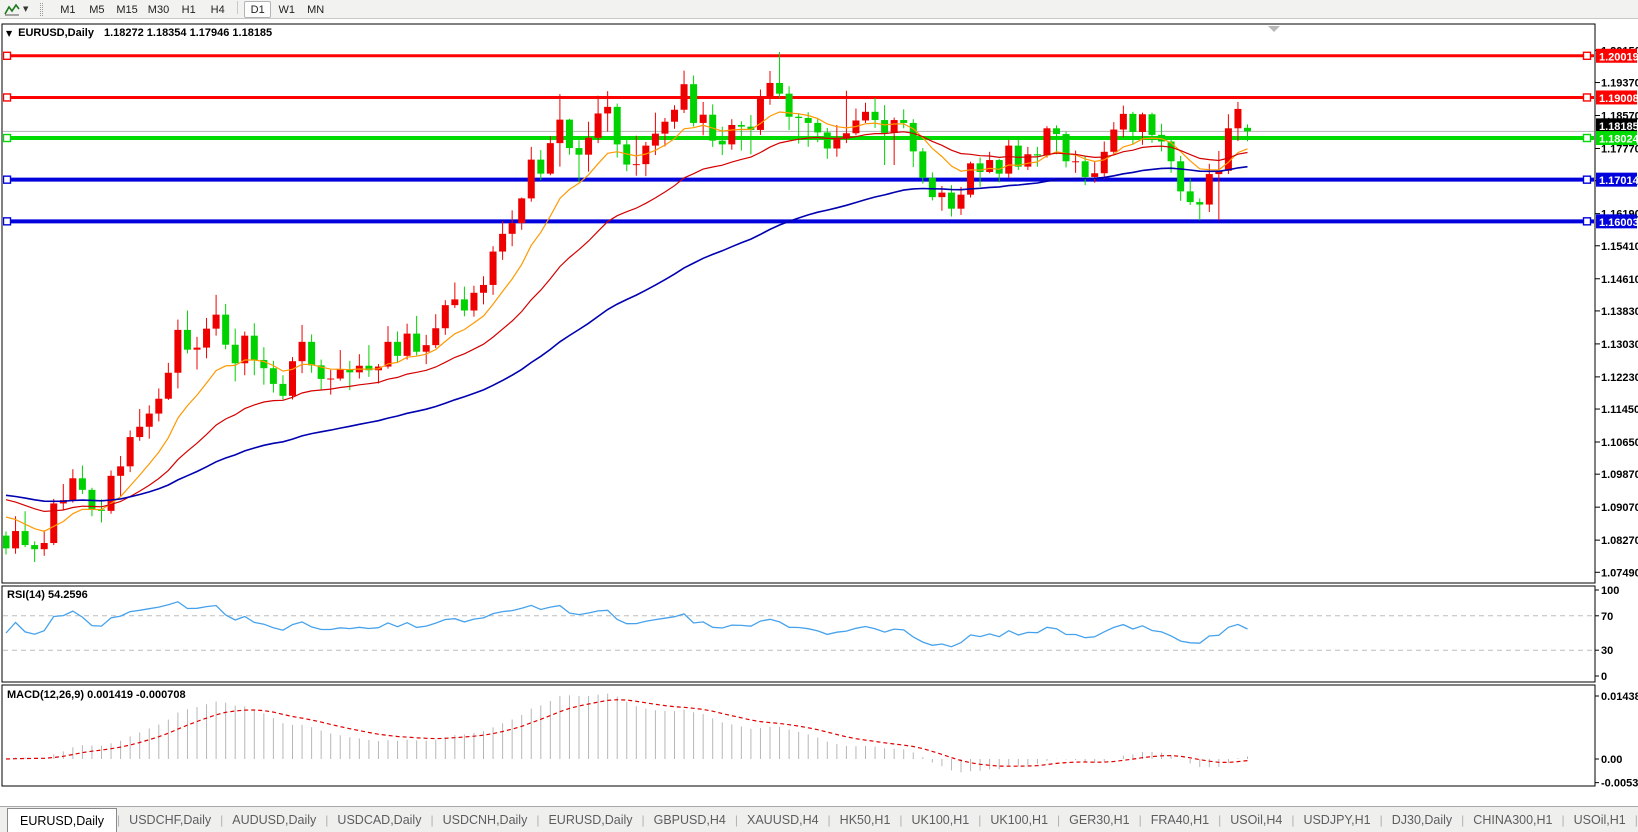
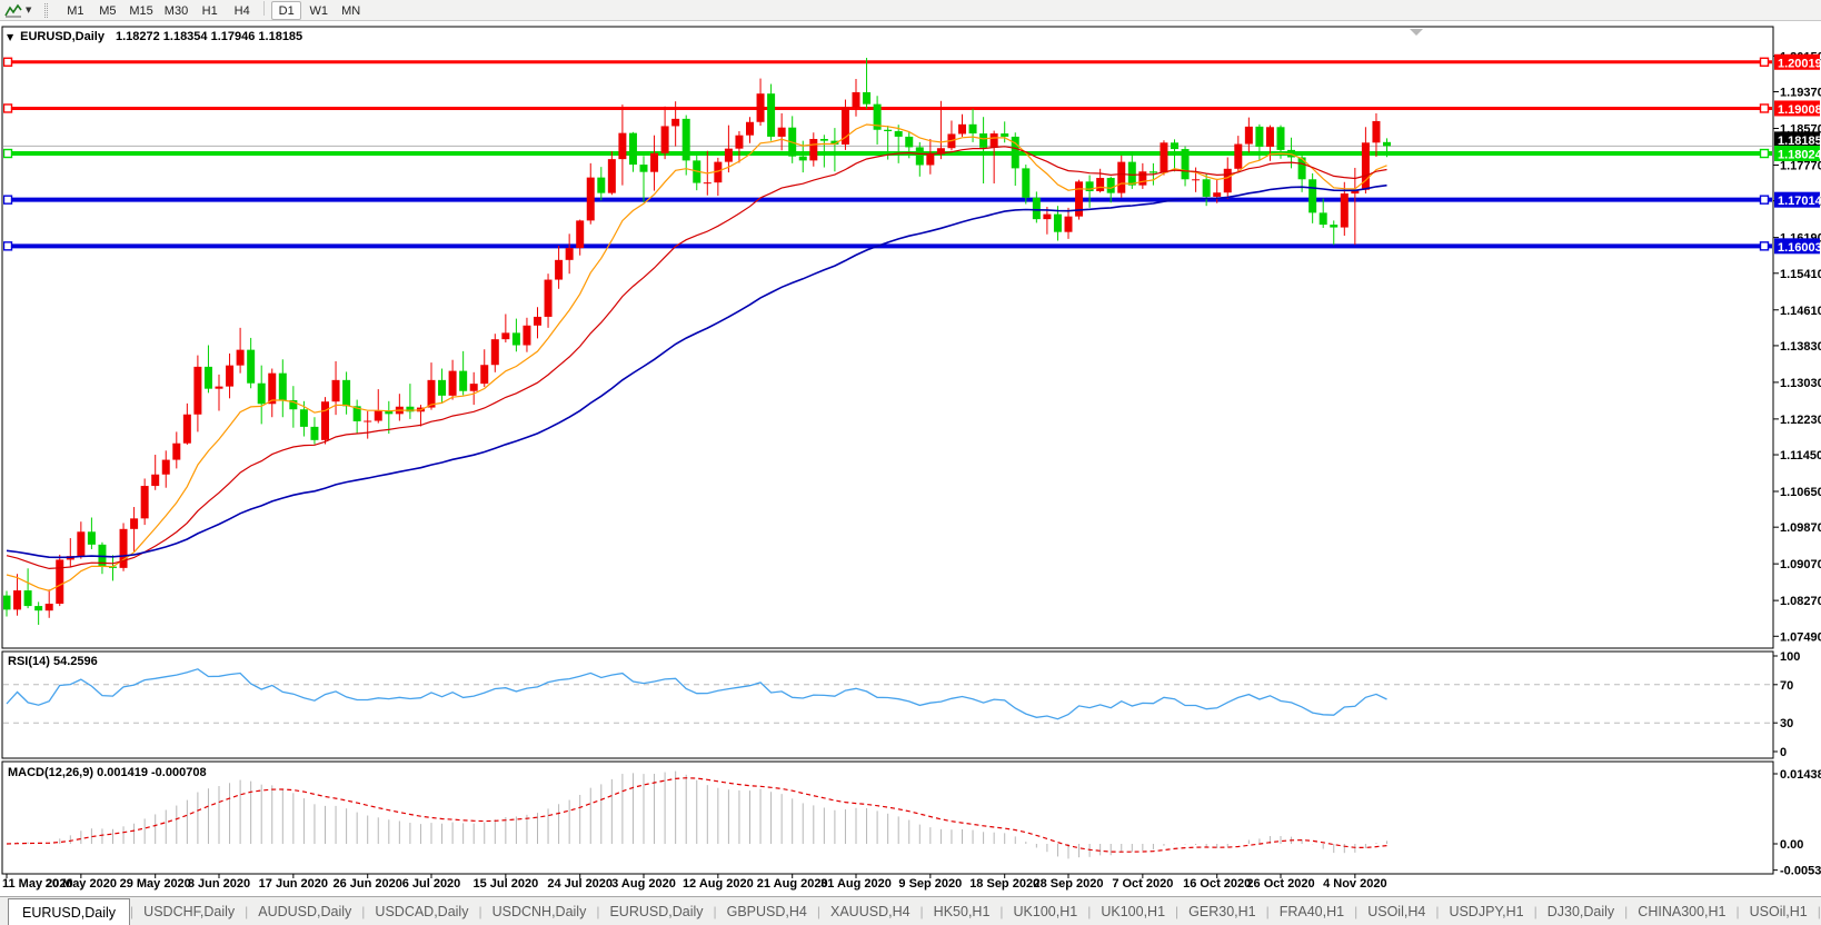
  ▼
  M1
  M5
  M15
  M30
  H1
  H4
  D1
  W1
  MN
  1.1937
  1.1857
  1.1777
  1.1541
  1.1461
  1.1383
  1.1303
  1.1223
  1.11450
  1.1065
  1.0987
  1.0907
  1.0827
  1.0749
  1.18185
  1.20019
  1.19008
  1.18024
  1.17014
  1.16003
  100
  70
  30
  0
  0.0143
  0.00
  -0.0053
+ 11 May 2020
+ 20 May 2020
+ 29 May 2020
+ 8 Jun 2020
+ 17 Jun 2020
+ 26 Jun 2020
+ 6 Jul 2020
+ 15 Jul 2020
+ 24 Jul 2020
+ 3 Aug 2020
+ 12 Aug 2020
+ 21 Aug 2020
+ 31 Aug 2020
+ 9 Sep 2020
+ 18 Sep 2020
+ 28 Sep 2020
+ 7 Oct 2020
+ 16 Oct 2020
+ 26 Oct 2020
+ 4 Nov 2020
  ▼
  EURUSD,Daily
  1.18272 1.18354 1.17946 1.18185
  RSI(14) 54.2596
  MACD(12,26,9) 0.001419 -0.000708
  EURUSD,Daily
  |
  USDCHF,Daily
  |
  AUDUSD,Daily
  |
  USDCAD,Daily
  |
  USDCNH,Daily
  |
  EURUSD,Daily
  |
  GBPUSD,H4
  |
  XAUUSD,H4
  |
  HK50,H1
  |
  UK100,H1
  |
  UK100,H1
  |
  GER30,H1
  |
  FRA40,H1
  |
  USOil,H4
  |
  USDJPY,H1
  |
  DJ30,Daily
  |
  CHINA300,H1
  |
  USOil,H1
  |
